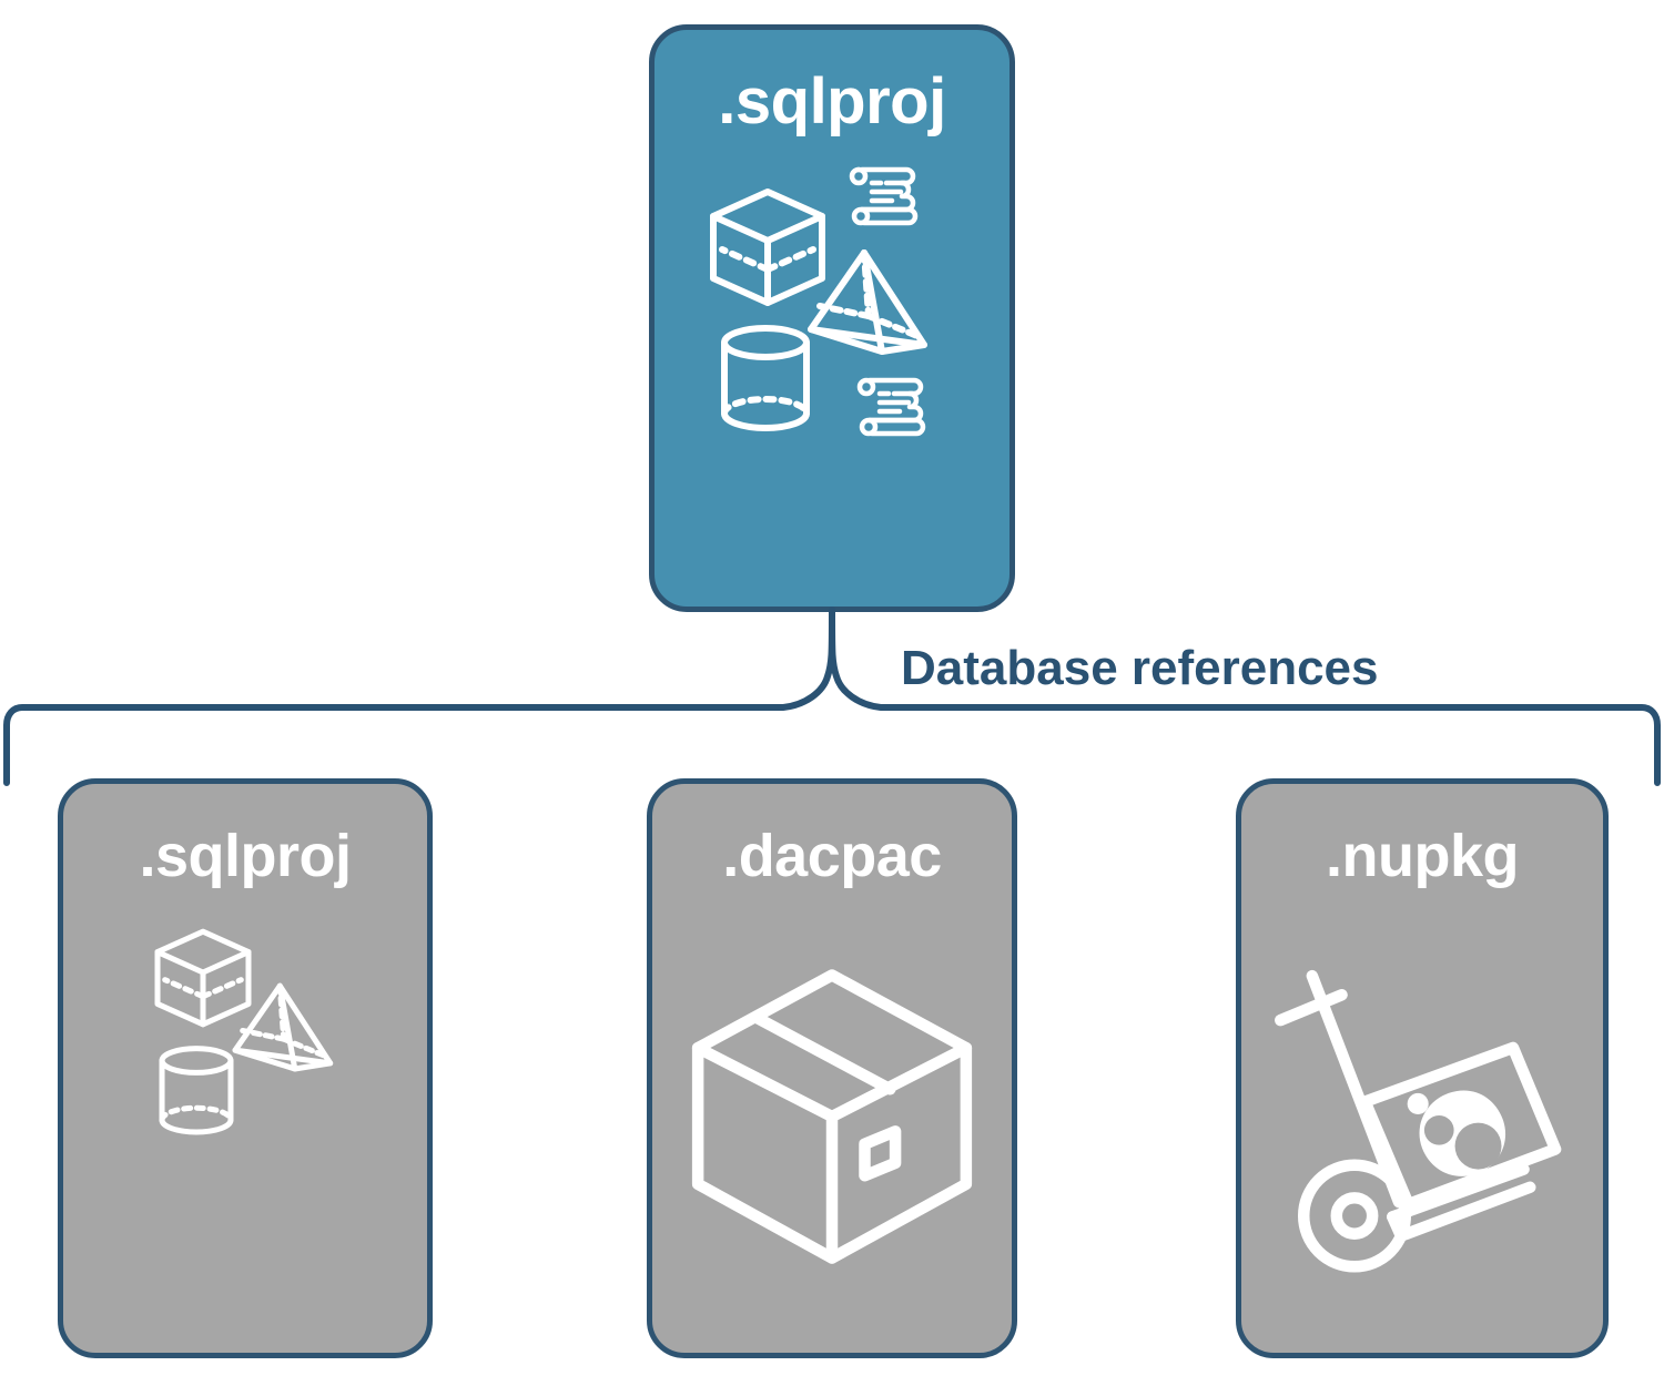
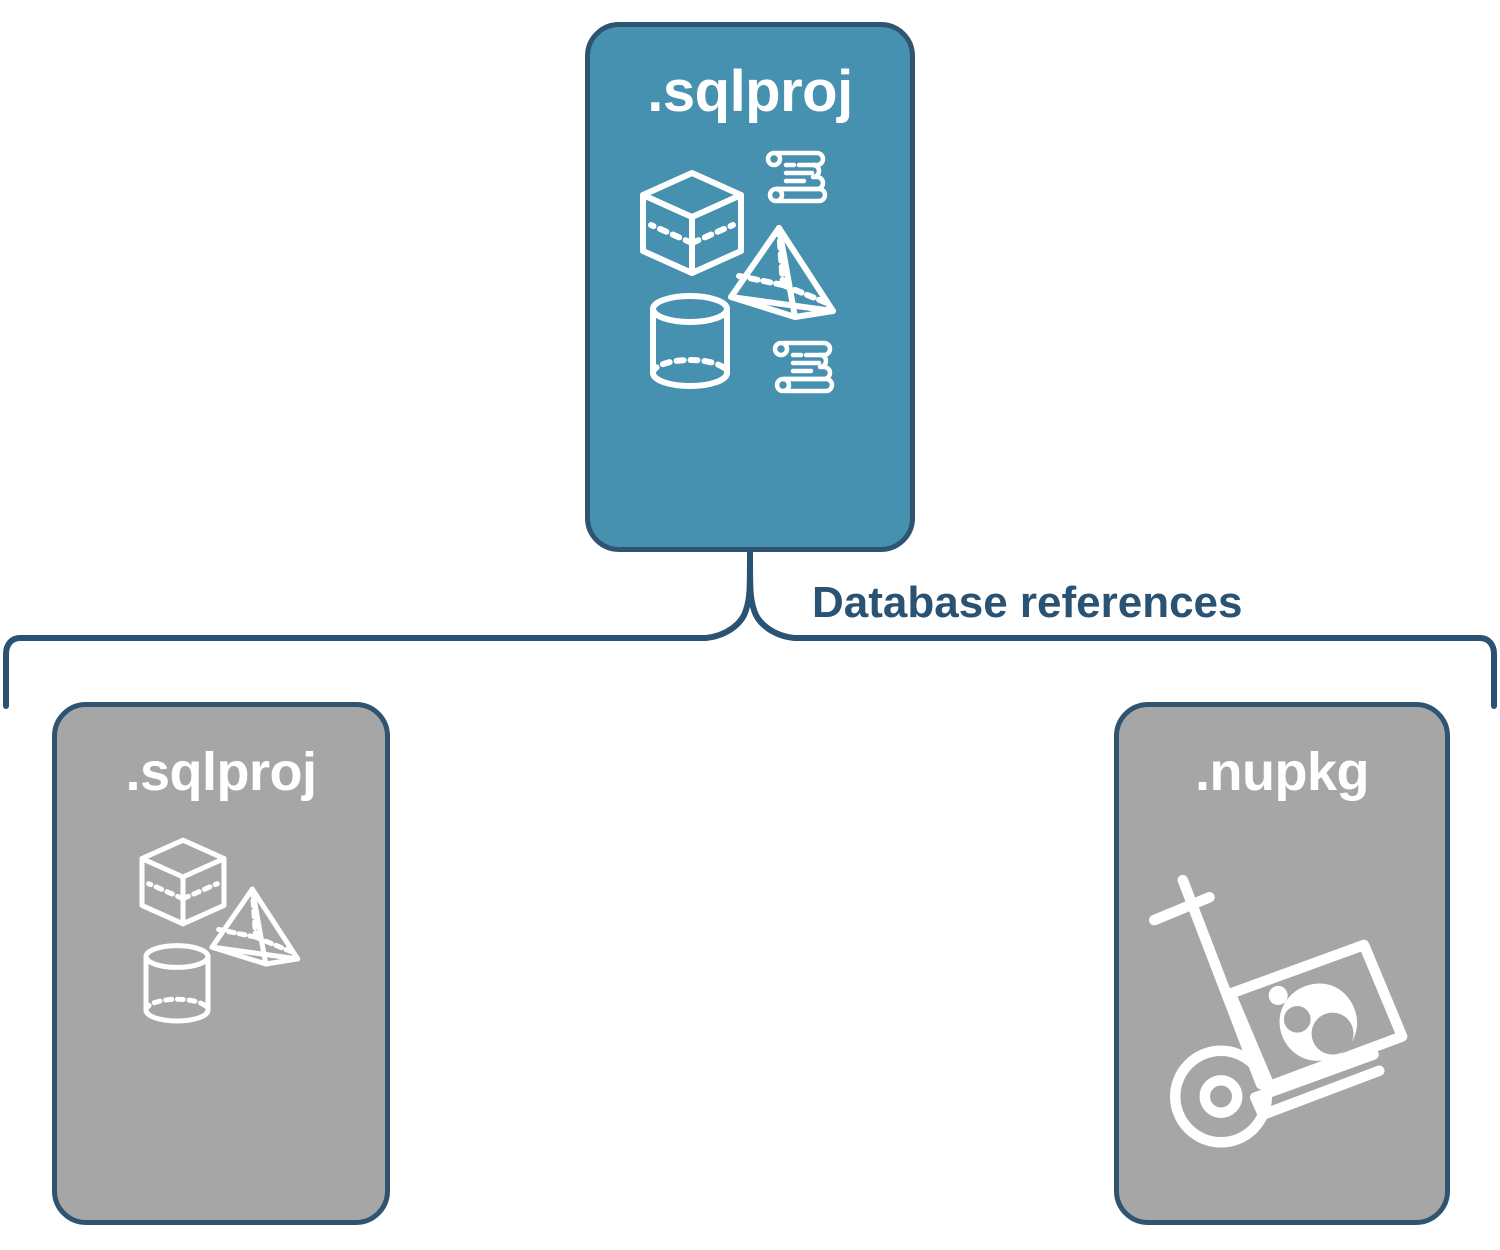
  .sqlproj
  Database references
  .sqlproj
- .dacpac
  .nupkg
